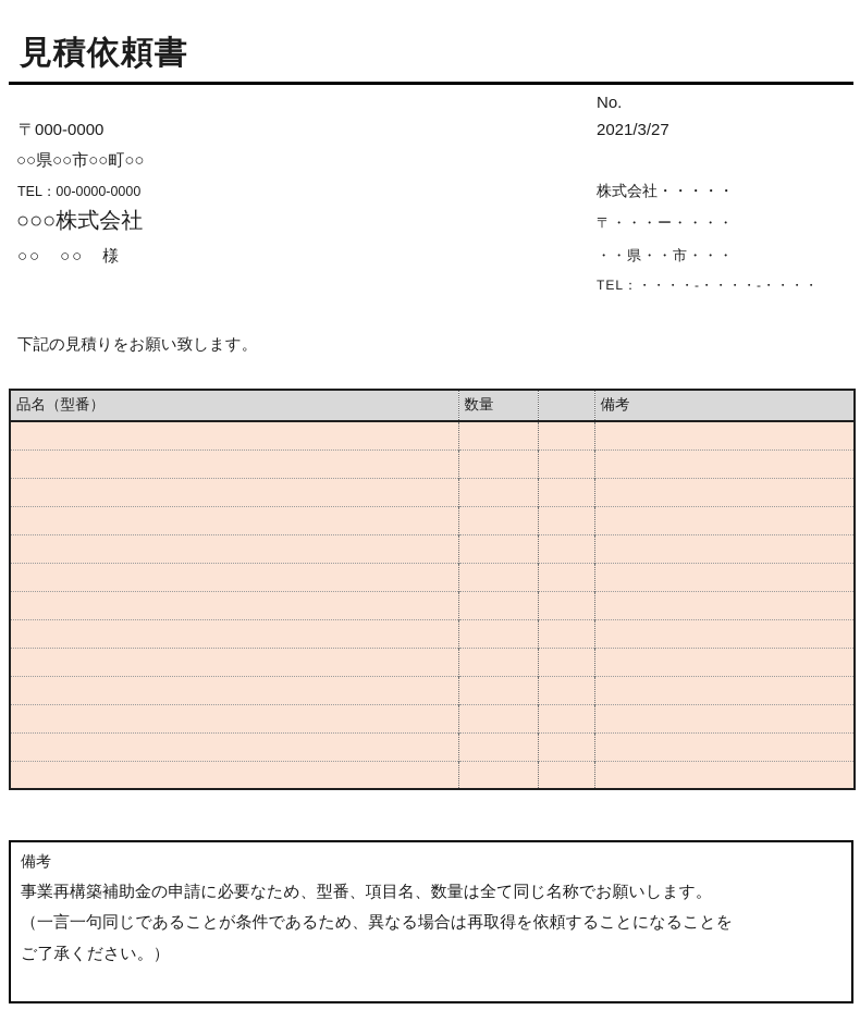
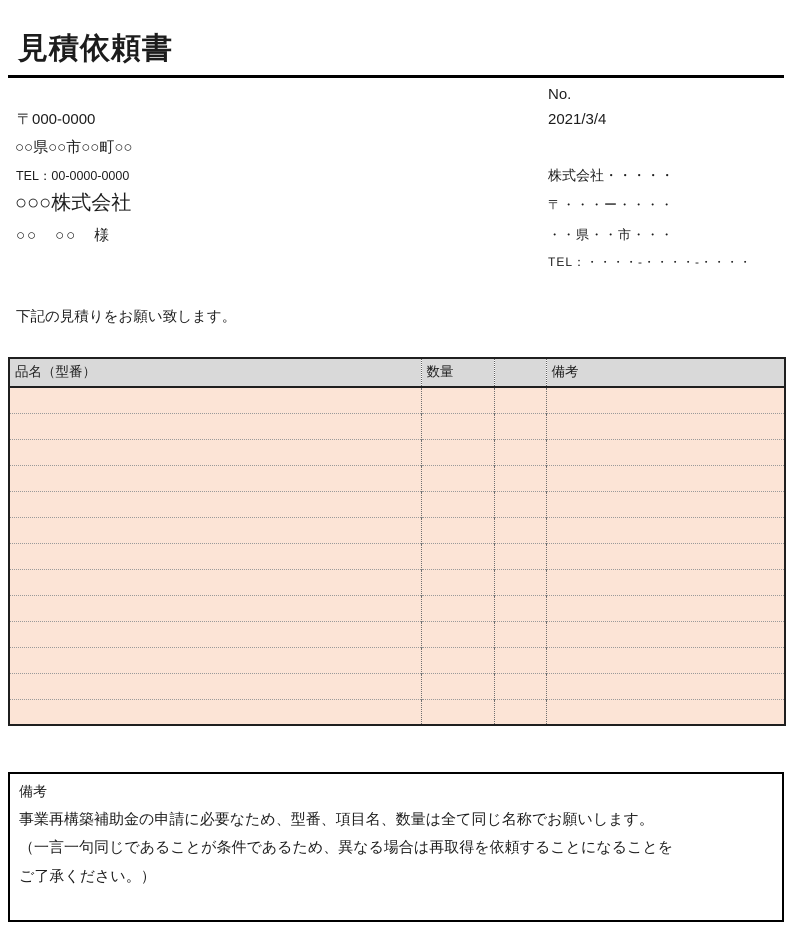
  見積依頼書
  No.
- 2021/3/27
+ 2021/3/4
  〒000-0000
  ○○県○○市○○町○○
  TEL：00-0000-0000
  ○○○株式会社
  ○○ ○○ 様
  株式会社・・・・・
  〒・・・ー・・・・
  ・・県・・市・・・
  TEL：・・・・-・・・・-・・・・
  下記の見積りをお願い致します。
  品名（型番）	数量		備考
  備考
  事業再構築補助金の申請に必要なため、型番、項目名、数量は全て同じ名称でお願いします。
  （一言一句同じであることが条件であるため、異なる場合は再取得を依頼することになることを
  ご了承ください。）
